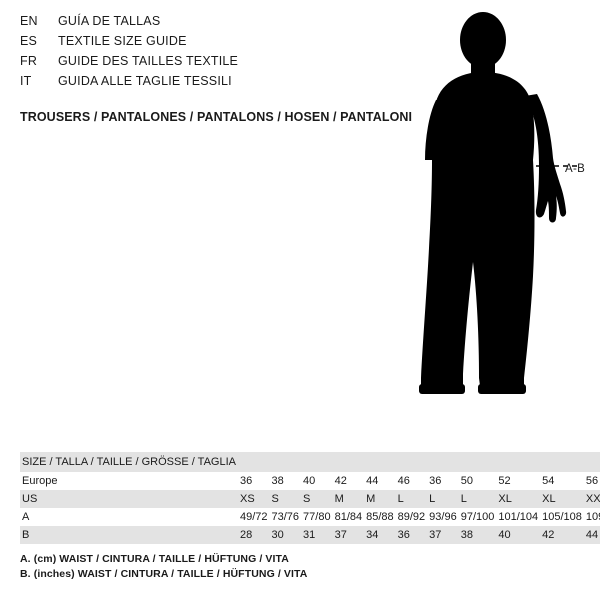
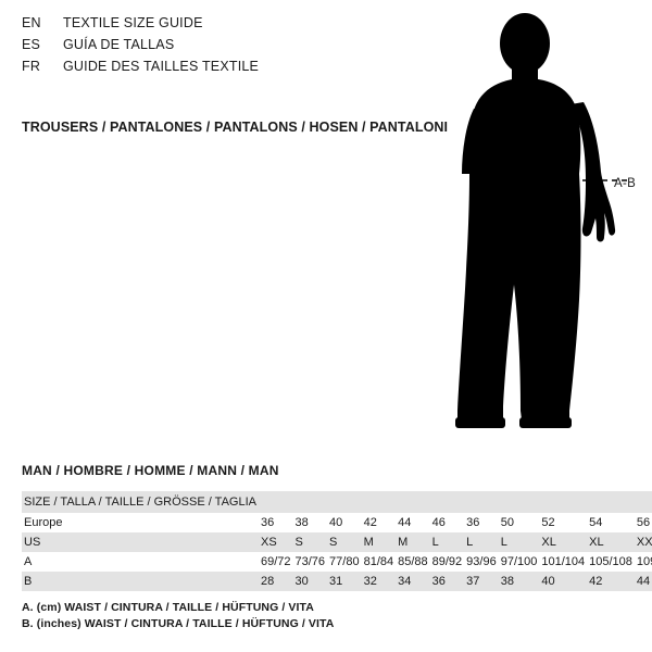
  EN
- GUÍA DE TALLAS
+ TEXTILE SIZE GUIDE
  ES
- TEXTILE SIZE GUIDE
+ GUÍA DE TALLAS
  FR
  GUIDE DES TAILLES TEXTILE
- IT
- GUIDA ALLE TAGLIE TESSILI
  TROUSERS / PANTALONES / PANTALONS / HOSEN / PANTALONI
  A-B
+ MAN / HOMBRE / HOMME / MANN / MAN
  SIZE / TALLA / TAILLE / GRÖSSE / TAGLIA
  Europe	36	38	40	42	44	46	36	50	52	54	56
  US	XS	S	S	M	M	L	L	L	XL	XL	XX
- A	49/72	73/76	77/80	81/84	85/88	89/92	93/96	97/100	101/104	105/108	10
+ A	69/72	73/76	77/80	81/84	85/88	89/92	93/96	97/100	101/104	105/108	10
- B	28	30	31	37	34	36	37	38	40	42	44
+ B	28	30	31	32	34	36	37	38	40	42	44
  A. (cm) WAIST / CINTURA / TAILLE / HÜFTUNG / VITA
  B. (inches) WAIST / CINTURA / TAILLE / HÜFTUNG / VITA
